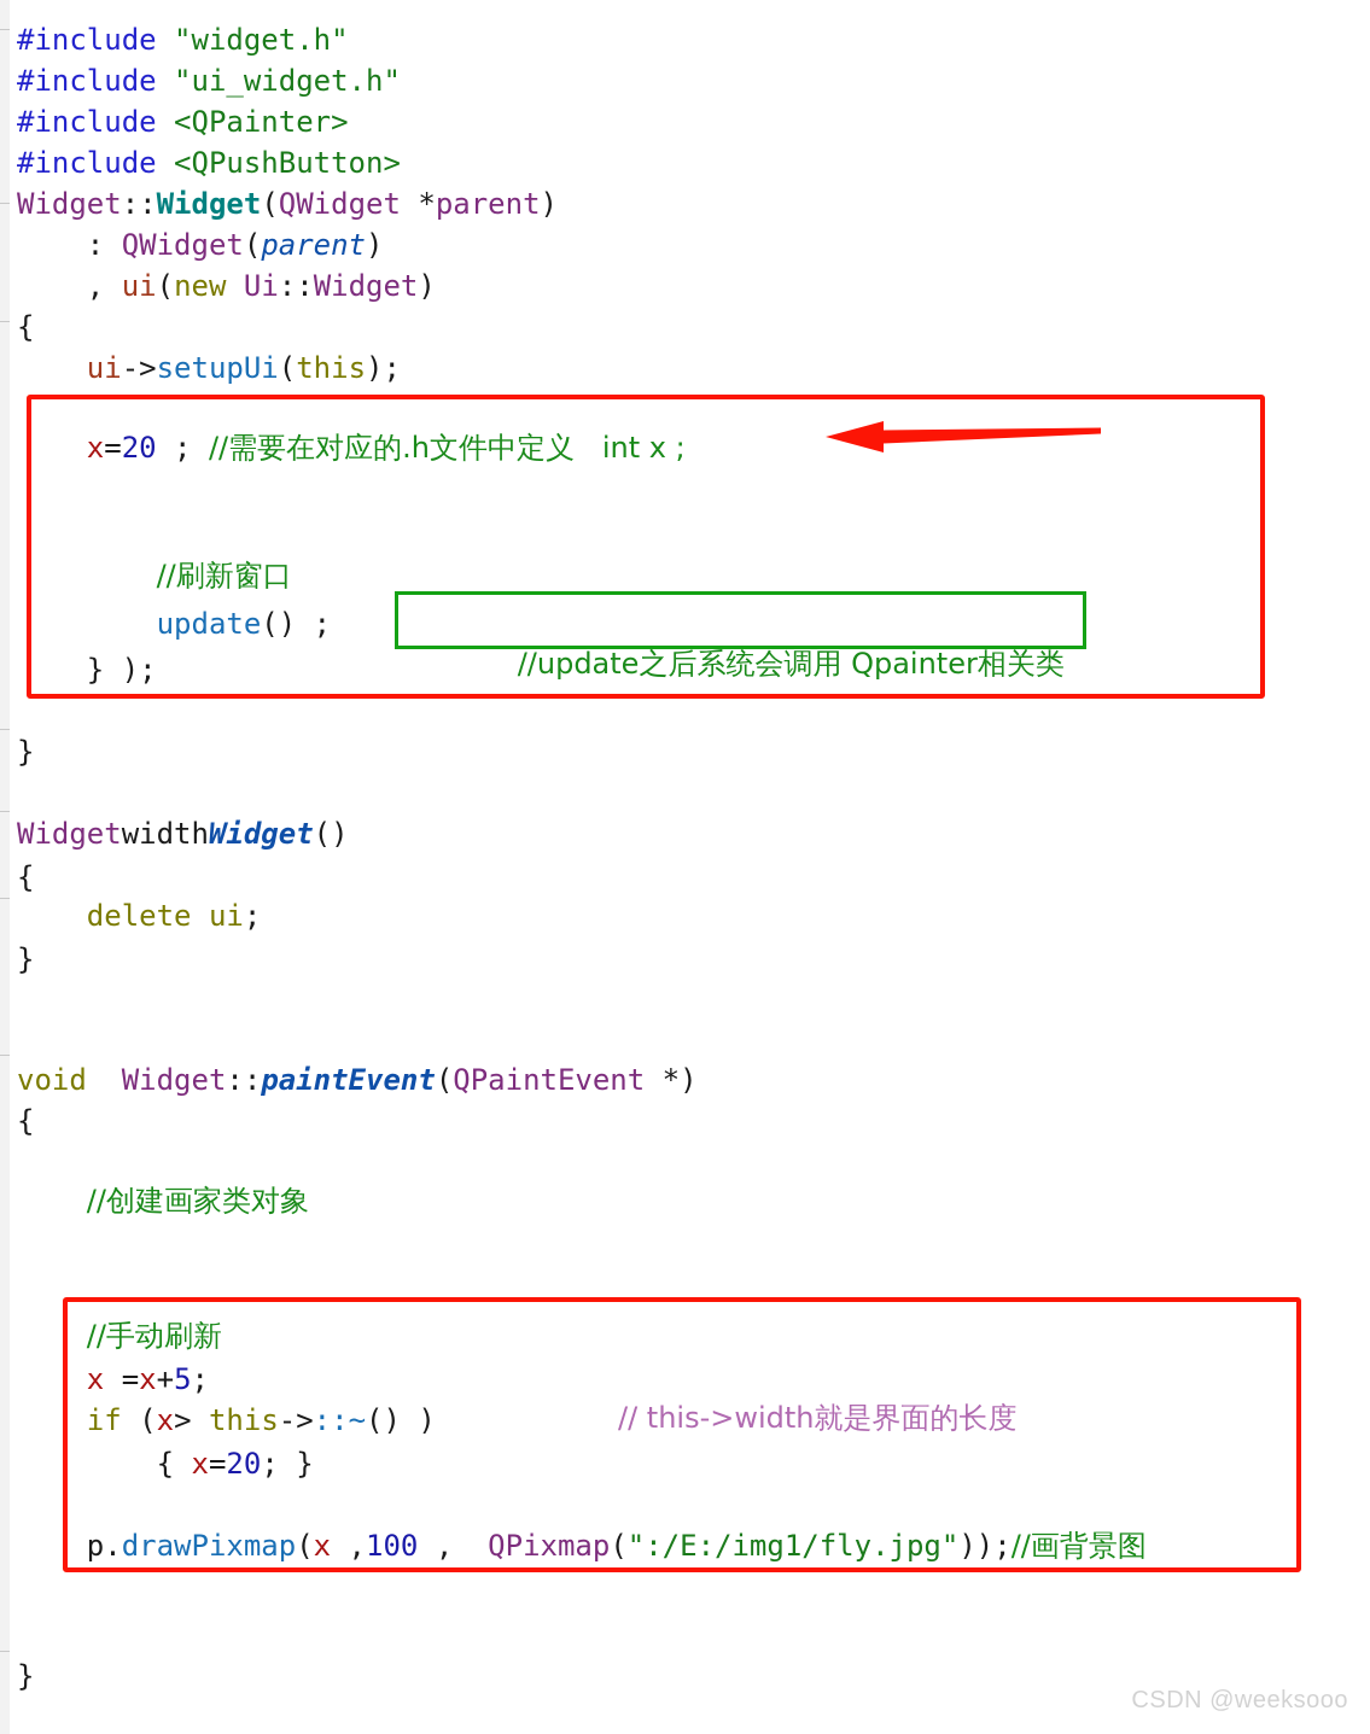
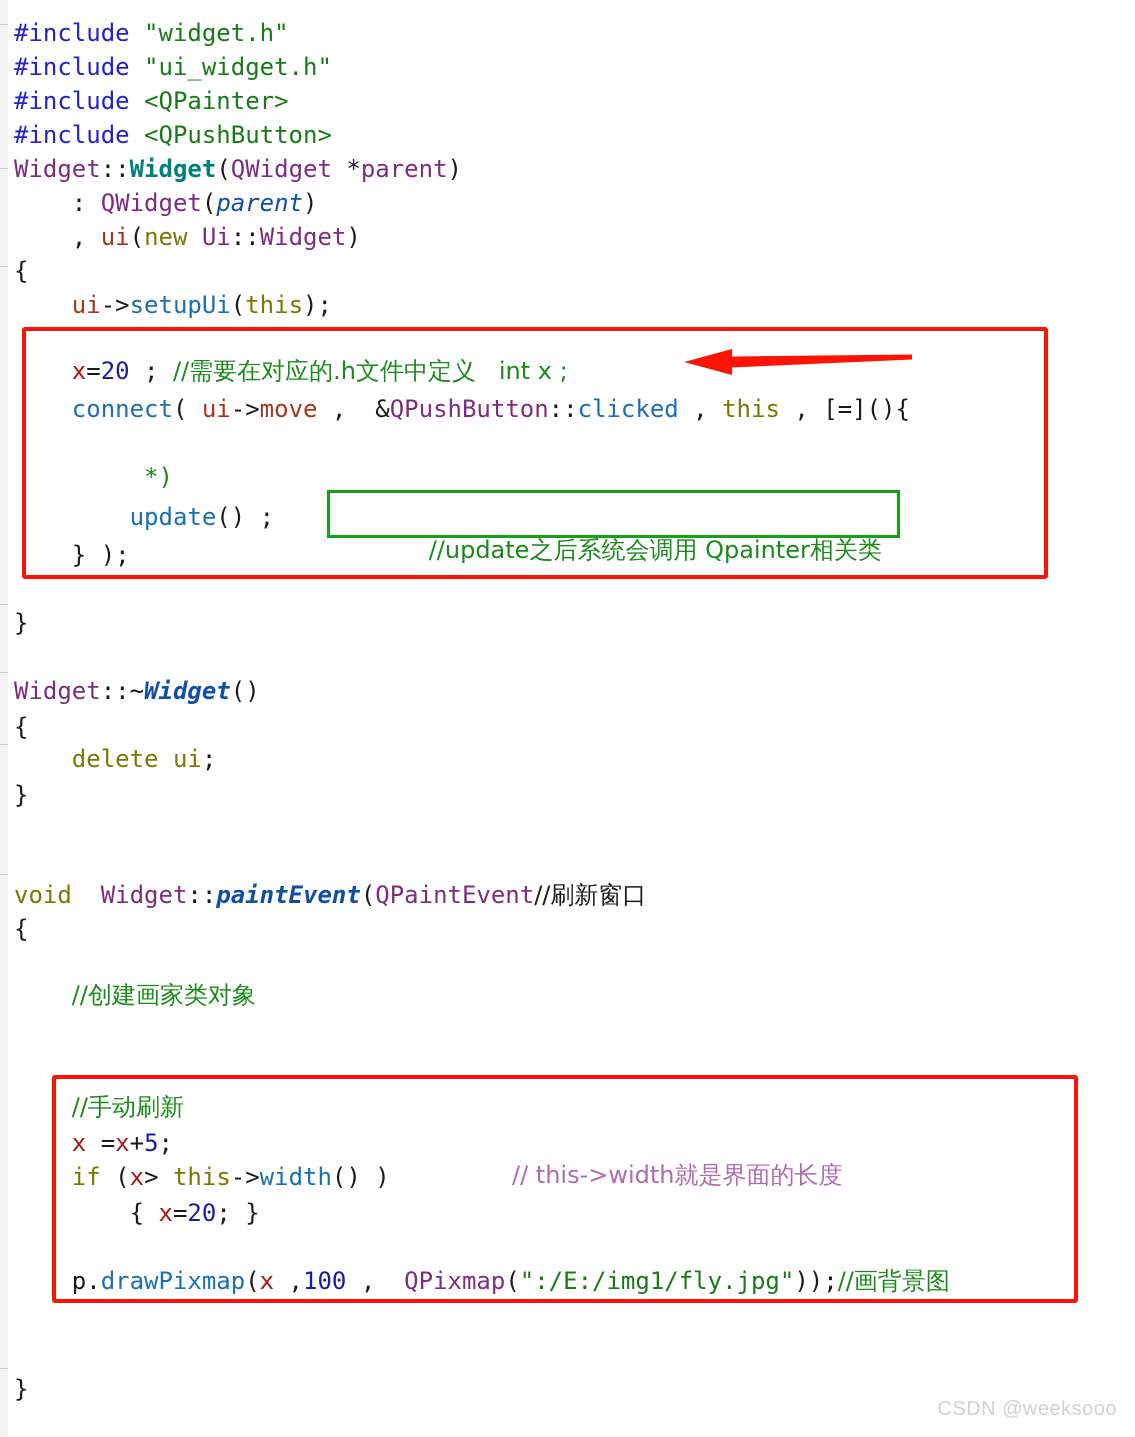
  #include "widget.h"
  #include "ui_widget.h"
  #include <QPainter>
  #include <QPushButton>
  Widget::Widget(QWidget *parent)
  : QWidget(parent)
  , ui(new Ui::Widget)
  {
  ui->setupUi(this);
  x=20 ; //需要在对应的.h文件中定义 int x ;
+ connect( ui->move , &QPushButton::clicked , this , [=](){
- //刷新窗口
+ *)
  update() ;
  } );
  }
- WidgetwidthWidget()
+ Widget::~Widget()
  {
  delete ui;
  }
- void Widget::paintEvent(QPaintEvent *)
+ void Widget::paintEvent(QPaintEvent//刷新窗口
  {
  //创建画家类对象
  //手动刷新
  x =x+5;
- if (x> this->::~() )
+ if (x> this->width() )
  { x=20; }
  p.drawPixmap(x ,100 , QPixmap(":/E:/img1/fly.jpg"));//画背景图
  }
  //update之后系统会调用 Qpainter相关类
  // this->width就是界面的长度
  CSDN @weeksooo
